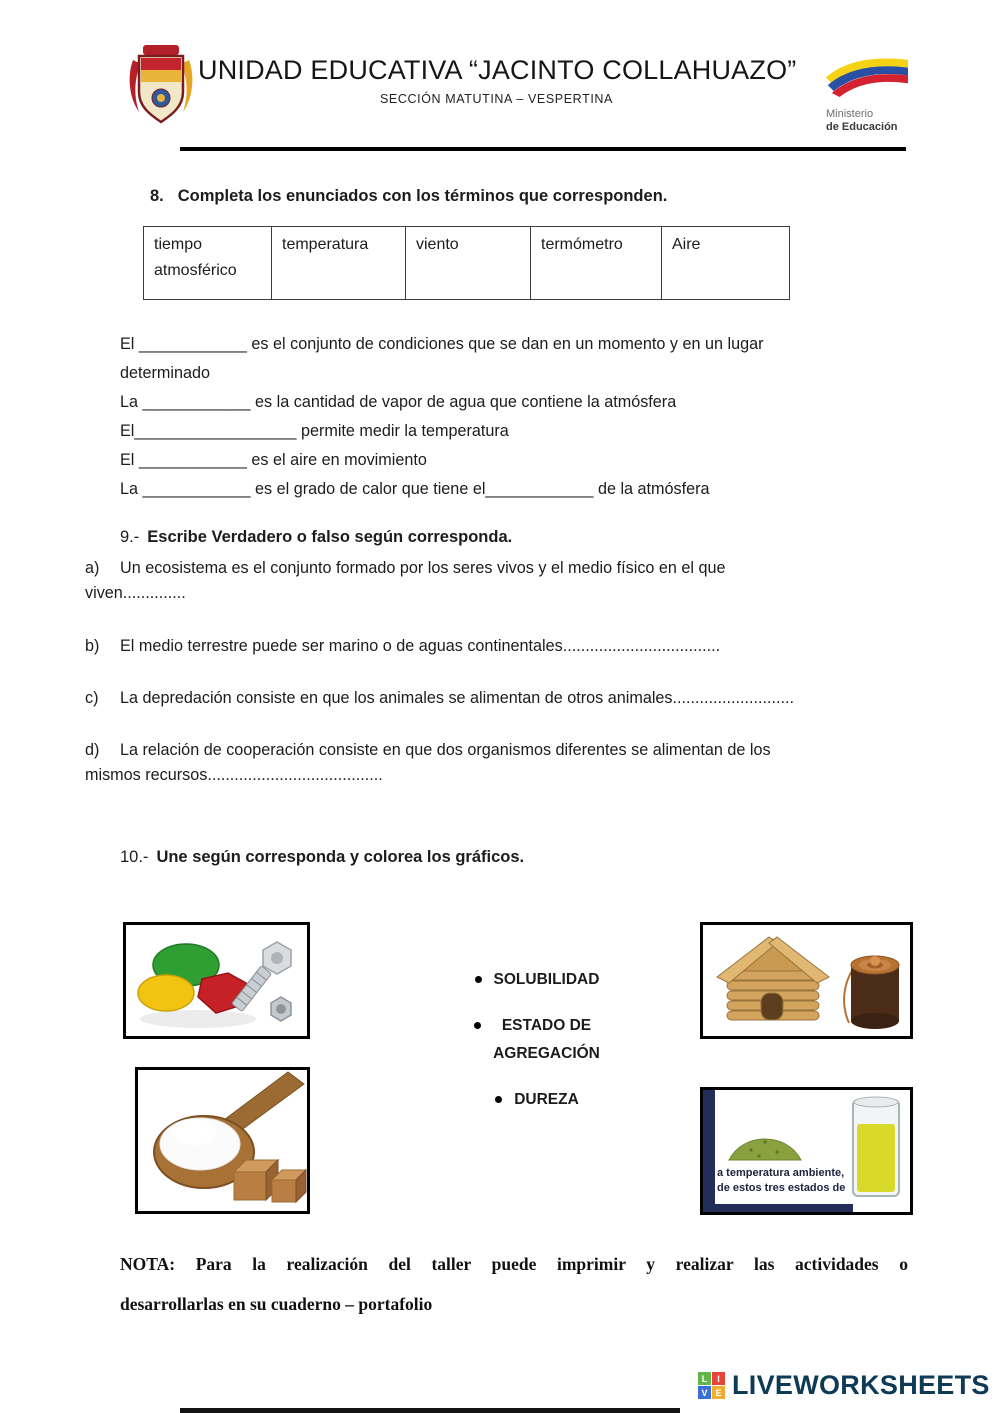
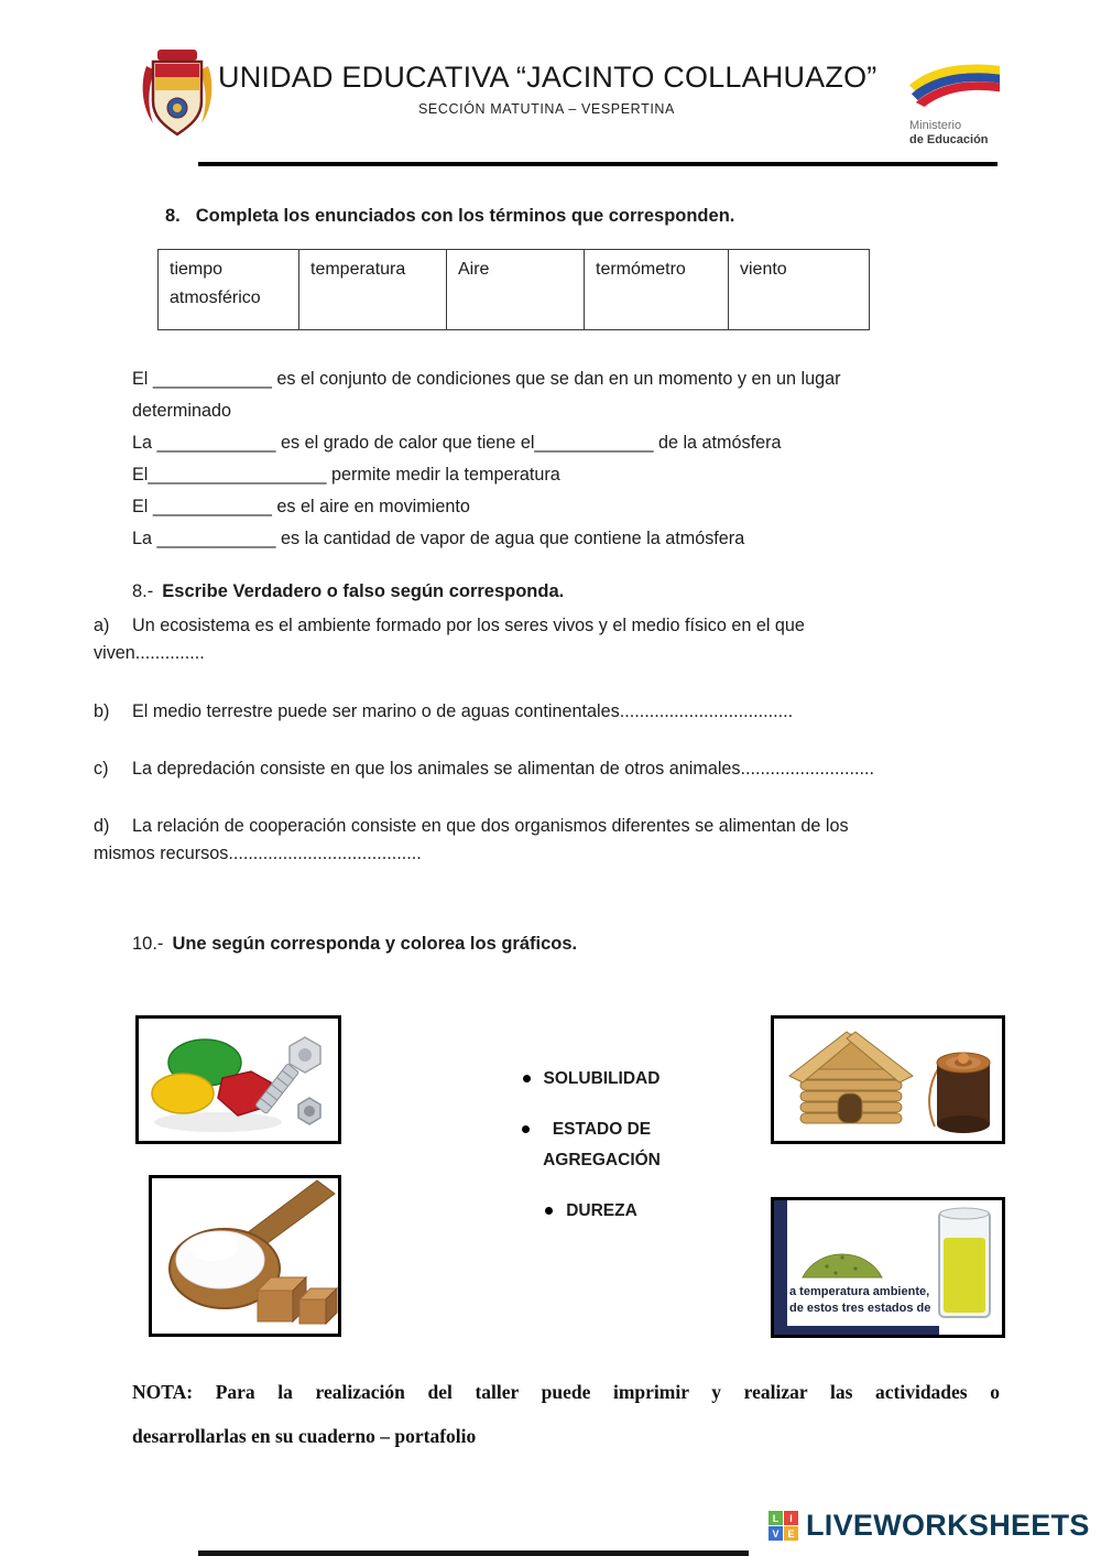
  UNIDAD EDUCATIVA “JACINTO COLLAHUAZO”
  SECCIÓN MATUTINA – VESPERTINA
  Ministerio
  de Educación
  8. Completa los enunciados con los términos que corresponden.
  tiempo atmosférico
  temperatura
- viento
+ Aire
  termómetro
- Aire
+ viento
  El ____________ es el conjunto de condiciones que se dan en un momento y en un lugar
  determinado
- La ____________ es la cantidad de vapor de agua que contiene la atmósfera
+ La ____________ es el grado de calor que tiene el____________ de la atmósfera
  El__________________ permite medir la temperatura
  El ____________ es el aire en movimiento
- La ____________ es el grado de calor que tiene el____________ de la atmósfera
+ La ____________ es la cantidad de vapor de agua que contiene la atmósfera
- 9.- Escribe Verdadero o falso según corresponda.
+ 8.- Escribe Verdadero o falso según corresponda.
- a) Un ecosistema es el conjunto formado por los seres vivos y el medio físico en el que
+ a) Un ecosistema es el ambiente formado por los seres vivos y el medio físico en el que
  viven..............
  b) El medio terrestre puede ser marino o de aguas continentales...................................
  c) La depredación consiste en que los animales se alimentan de otros animales...........................
  d) La relación de cooperación consiste en que dos organismos diferentes se alimentan de los
  mismos recursos.......................................
  10.- Une según corresponda y colorea los gráficos.
  SOLUBILIDAD
  ESTADO DE
  AGREGACIÓN
  DUREZA
  a temperatura ambiente,
  de estos tres estados de
  NOTA: Para la realización del taller puede imprimir y realizar las actividades o
  desarrollarlas en su cuaderno – portafolio
  L
  I
  V
  E
  LIVEWORKSHEETS
